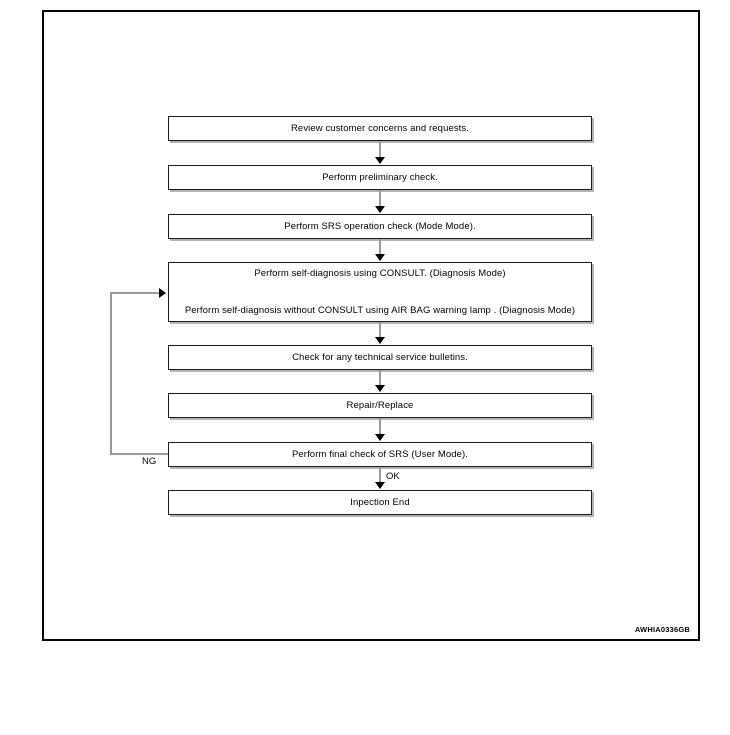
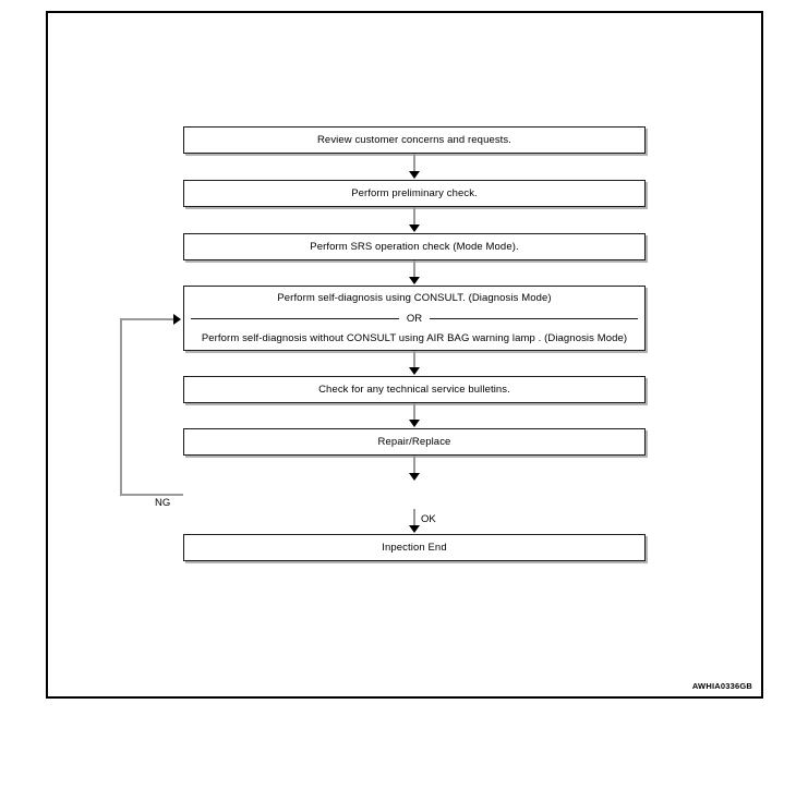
  Review customer concerns and requests.
  Perform preliminary check.
  Perform SRS operation check (Mode Mode).
  Perform self-diagnosis using CONSULT. (Diagnosis Mode)
+ OR
  Perform self-diagnosis without CONSULT using AIR BAG warning lamp . (Diagnosis Mode)
  Check for any technical service bulletins.
  Repair/Replace
- Perform final check of SRS (User Mode).
  OK
  Inpection End
  NG
  AWHIA0336GB
